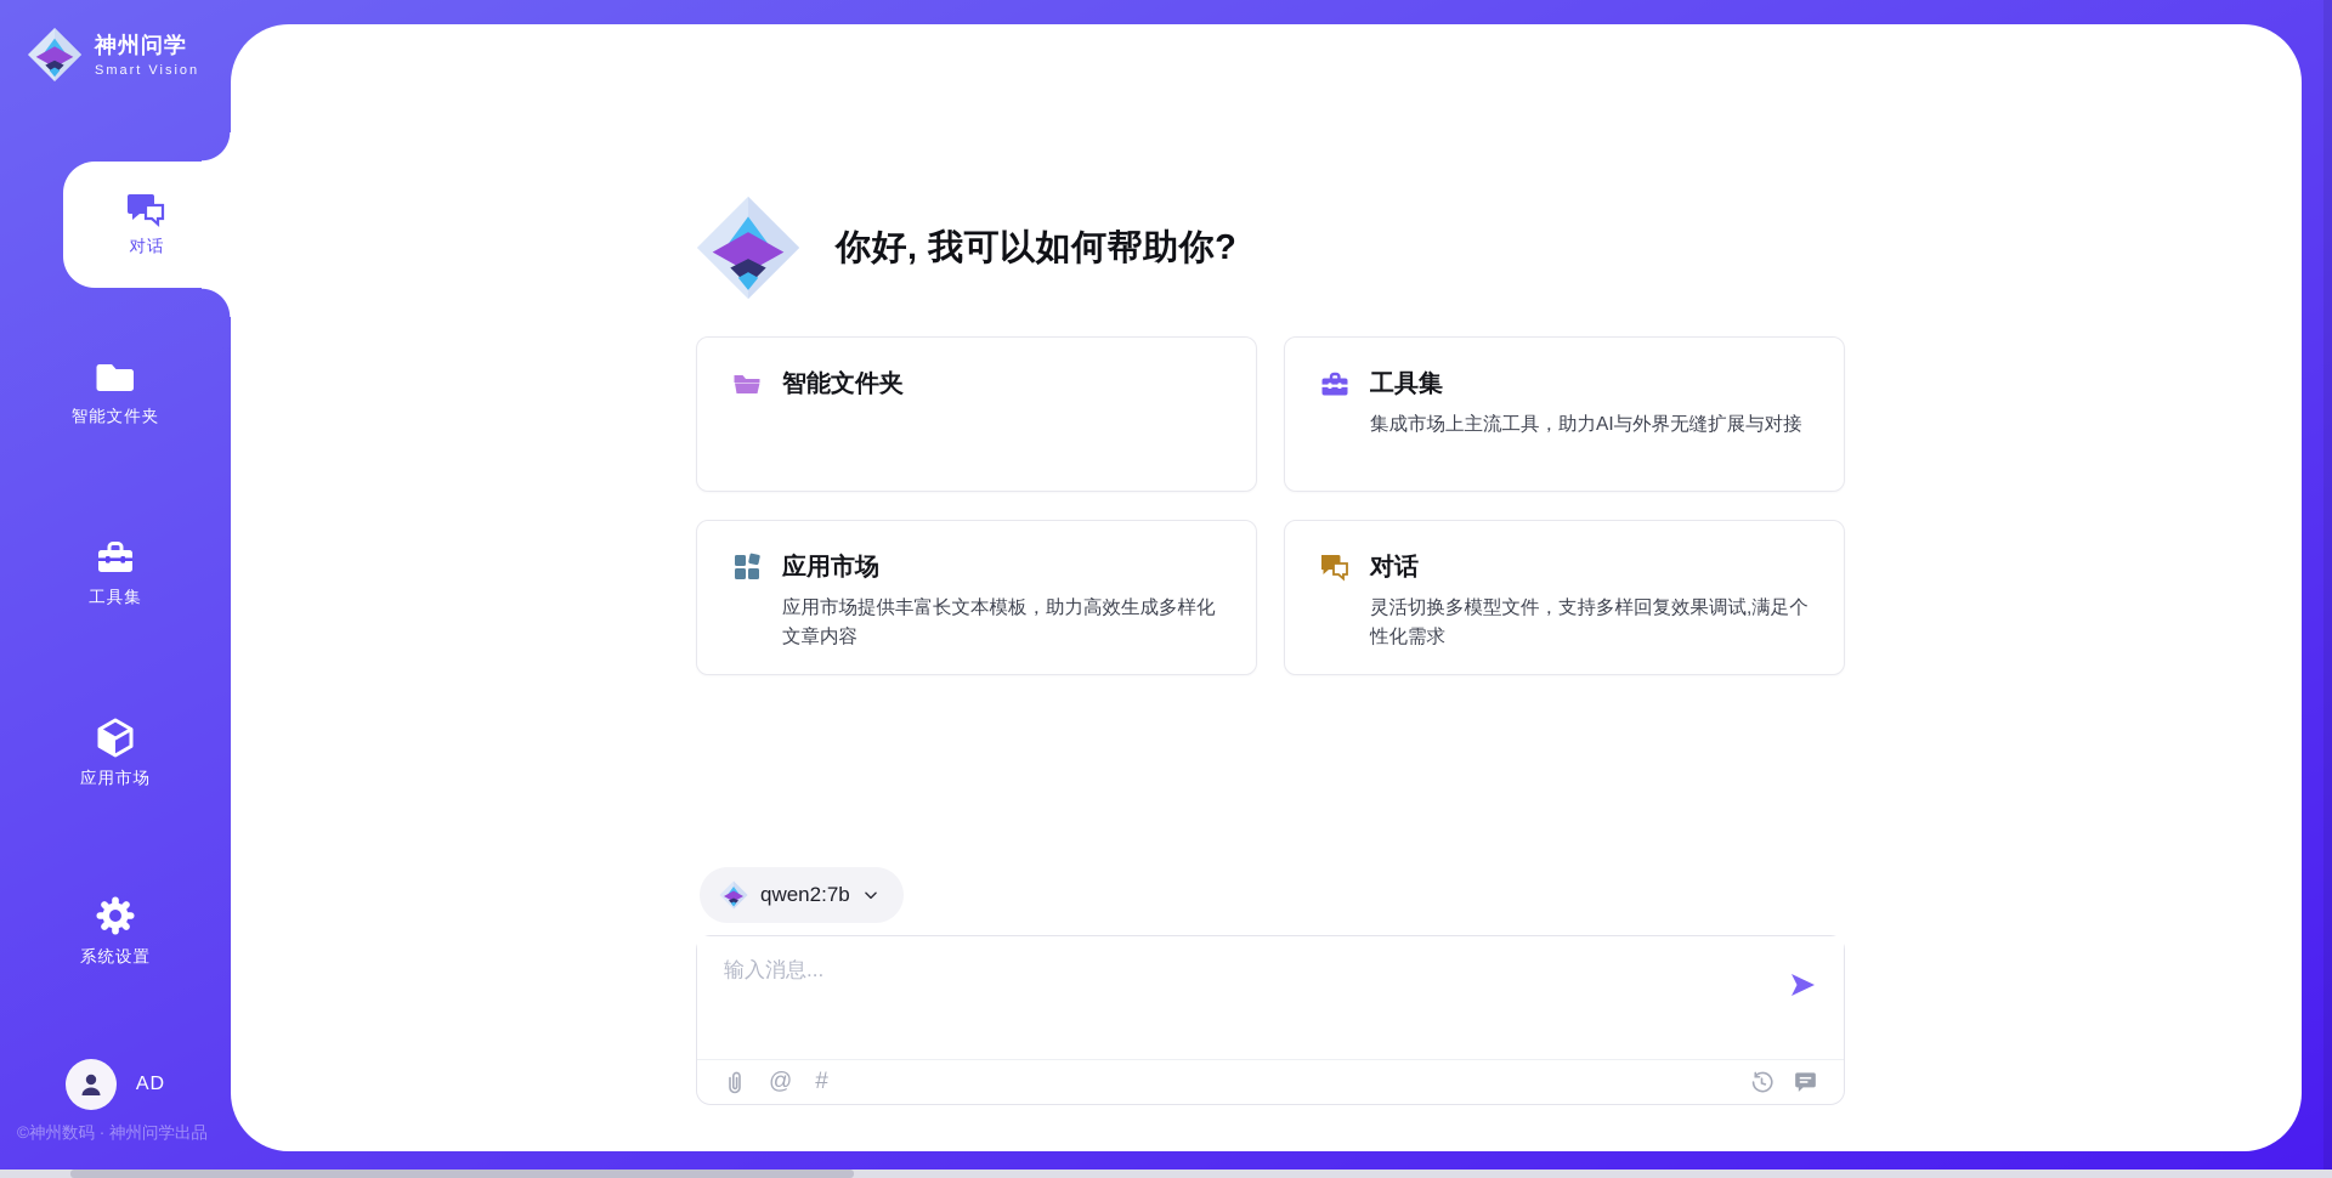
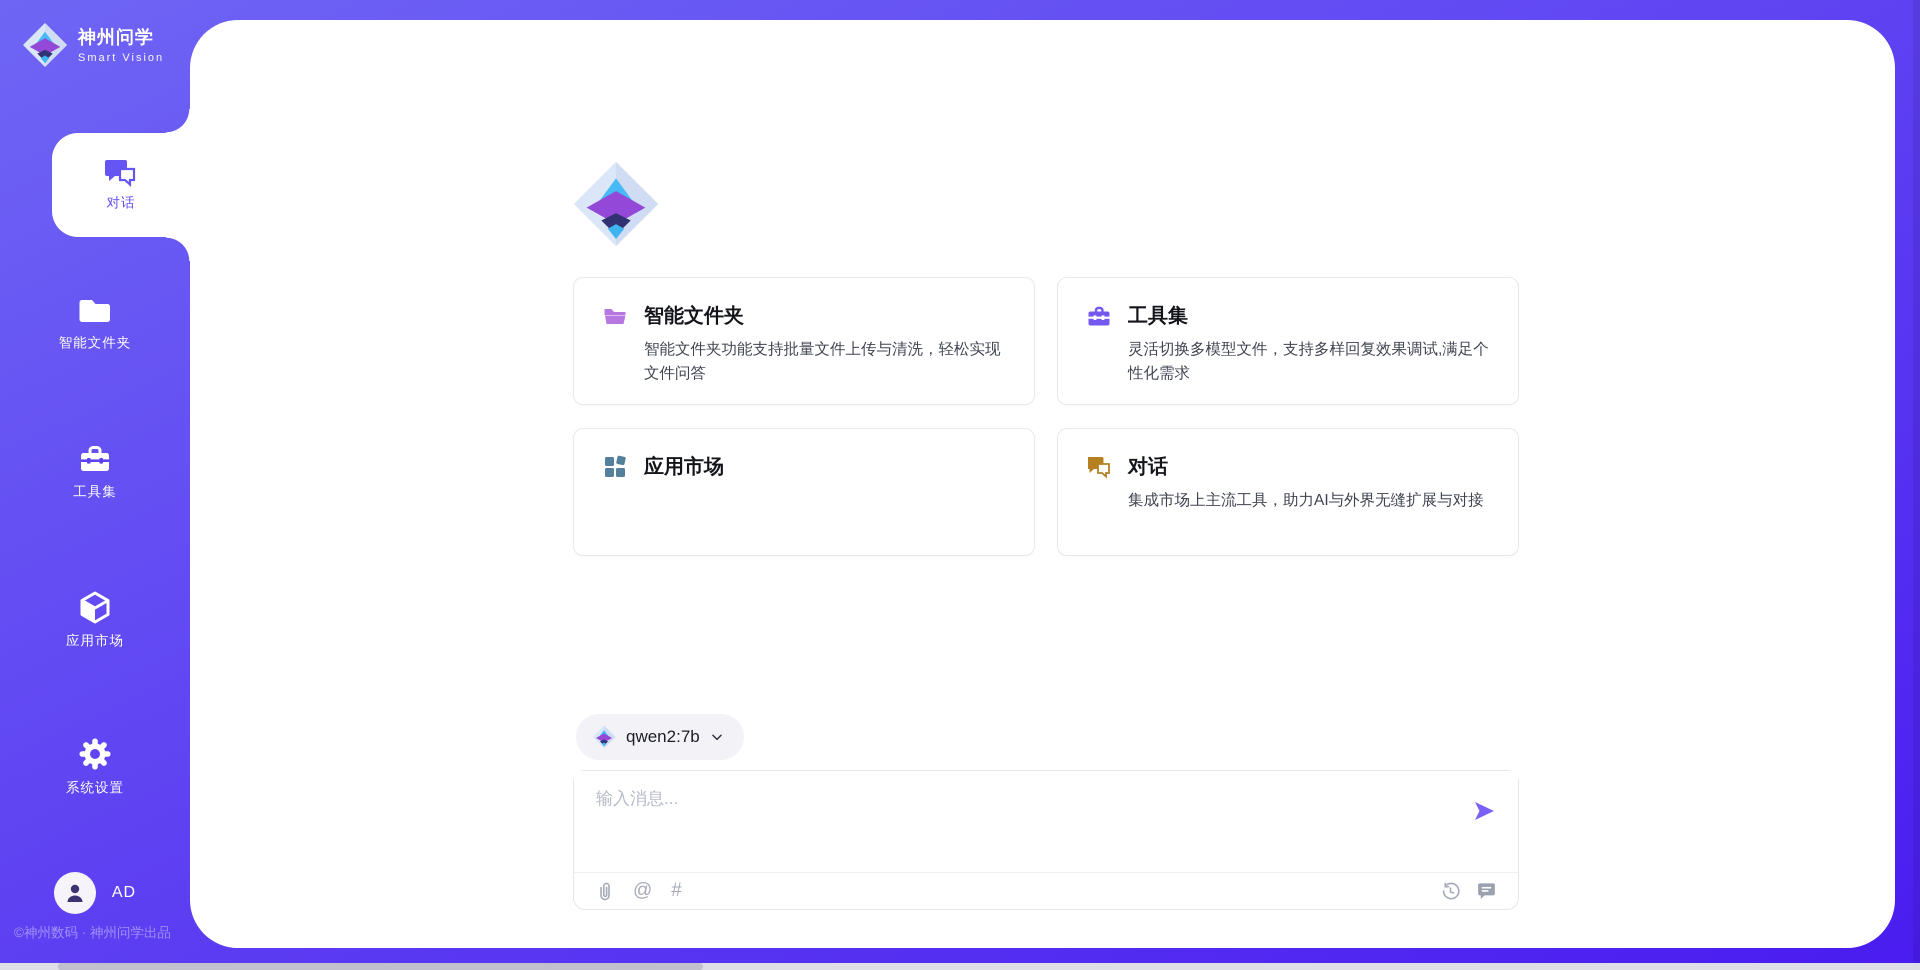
- 你好, 我可以如何帮助你?
  智能文件夹
+ 智能文件夹功能支持批量文件上传与清洗，轻松实现文件问答
  工具集
- 集成市场上主流工具，助力AI与外界无缝扩展与对接
+ 灵活切换多模型文件，支持多样回复效果调试,满足个性化需求
  应用市场
- 应用市场提供丰富长文本模板，助力高效生成多样化文章内容
  对话
- 灵活切换多模型文件，支持多样回复效果调试,满足个性化需求
+ 集成市场上主流工具，助力AI与外界无缝扩展与对接
  qwen2:7b
  输入消息...
  @
  #
  神州问学
  Smart Vision
  对话
  智能文件夹
  工具集
  应用市场
  系统设置
  AD
  ©神州数码 · 神州问学出品
